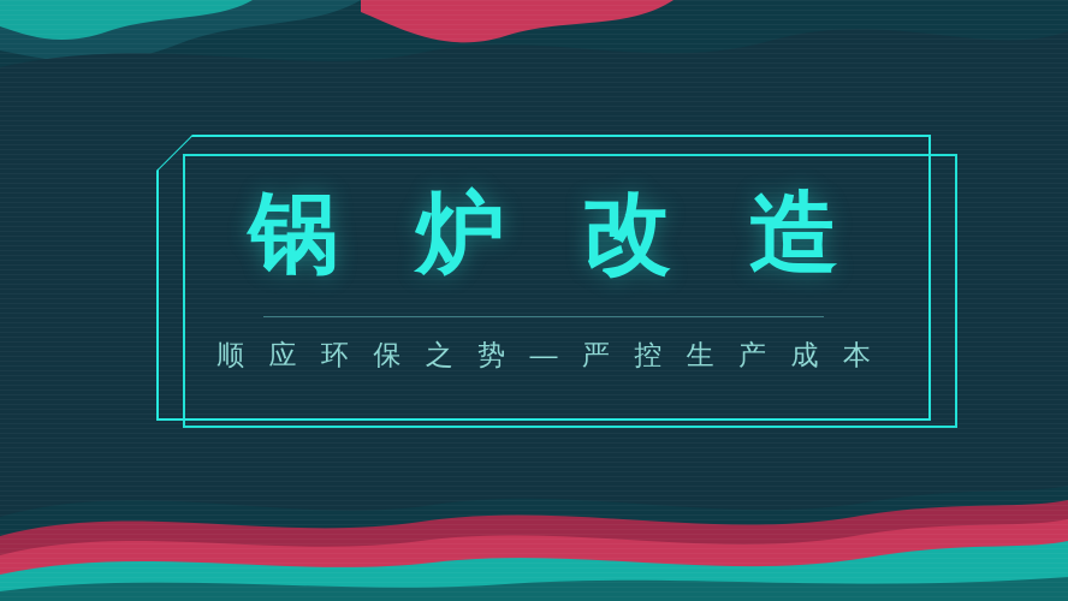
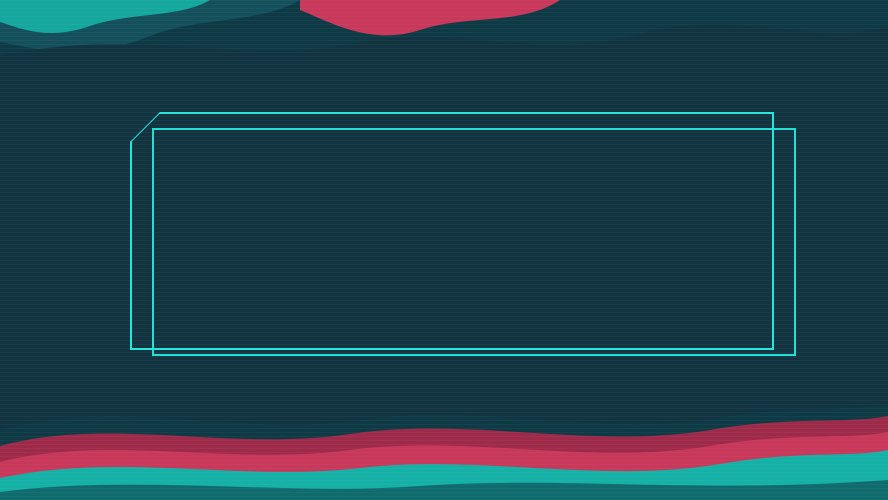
- 锅 炉 改 造
- 顺 应 环 保 之 势 — 严 控 生 产 成 本
